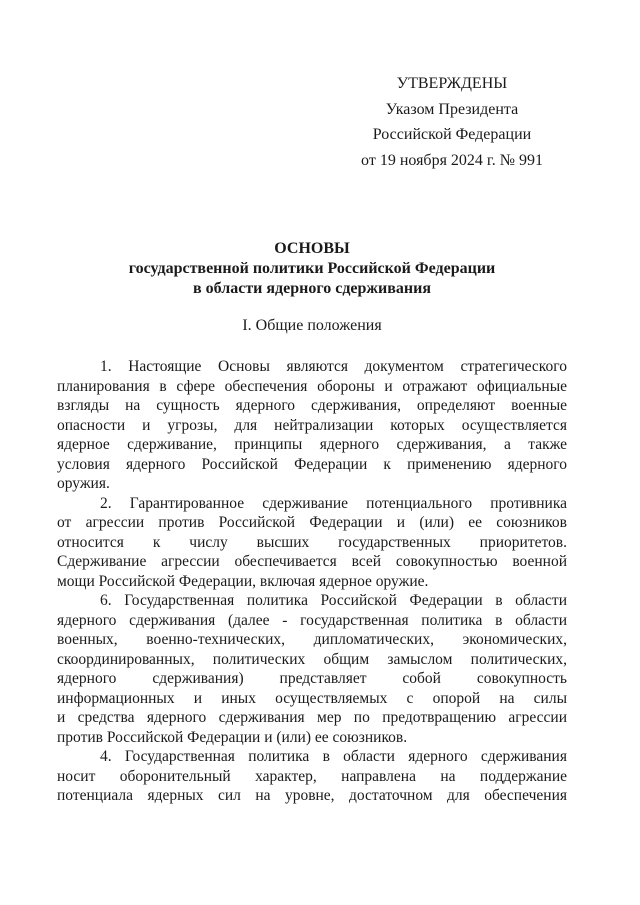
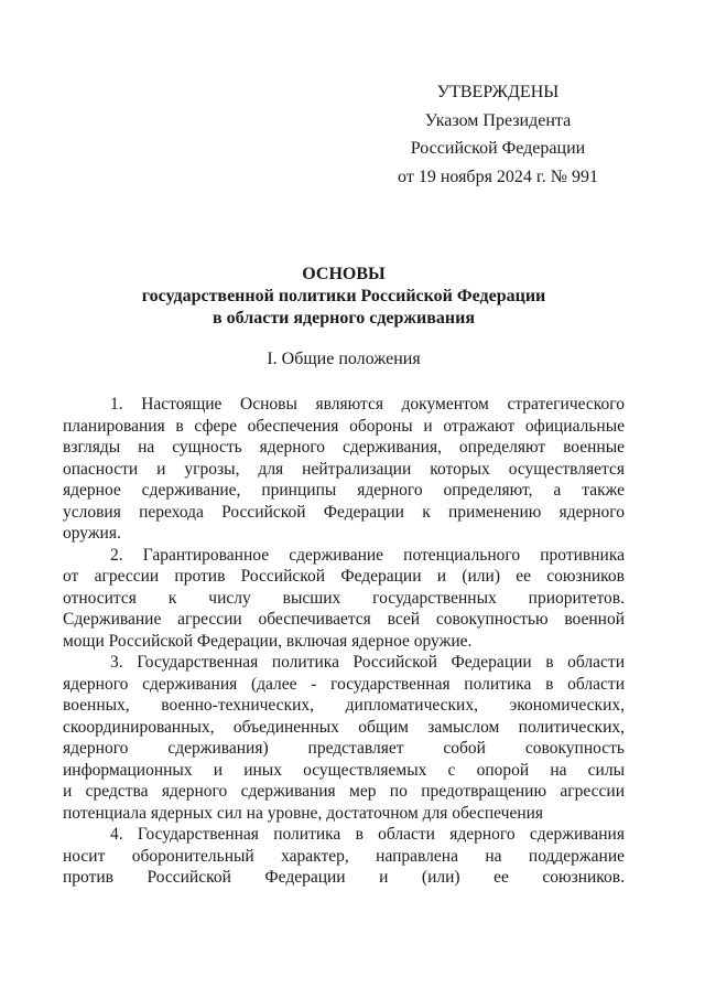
  УТВЕРЖДЕНЫ
  Указом Президента
  Российской Федерации
  от 19 ноября 2024 г. № 991
  ОСНОВЫ
  государственной политики Российской Федерации
  в области ядерного сдерживания
  I. Общие положения
  1. Настоящие Основы являются документом стратегического
  планирования в сфере обеспечения обороны и отражают официальные
  взгляды на сущность ядерного сдерживания, определяют военные
  опасности и угрозы, для нейтрализации которых осуществляется
- ядерное сдерживание, принципы ядерного сдерживания, а также
+ ядерное сдерживание, принципы ядерного определяют, а также
- условия ядерного Российской Федерации к применению ядерного
+ условия перехода Российской Федерации к применению ядерного
  оружия.
  2. Гарантированное сдерживание потенциального противника
  от агрессии против Российской Федерации и (или) ее союзников
  относится к числу высших государственных приоритетов.
  Сдерживание агрессии обеспечивается всей совокупностью военной
  мощи Российской Федерации, включая ядерное оружие.
- 6. Государственная политика Российской Федерации в области
+ 3. Государственная политика Российской Федерации в области
  ядерного сдерживания (далее - государственная политика в области
  военных, военно-технических, дипломатических, экономических,
- скоординированных, политических общим замыслом политических,
+ скоординированных, объединенных общим замыслом политических,
  ядерного сдерживания) представляет собой совокупность
  информационных и иных осуществляемых с опорой на силы
  и средства ядерного сдерживания мер по предотвращению агрессии
- против Российской Федерации и (или) ее союзников.
+ потенциала ядерных сил на уровне, достаточном для обеспечения
  4. Государственная политика в области ядерного сдерживания
  носит оборонительный характер, направлена на поддержание
- потенциала ядерных сил на уровне, достаточном для обеспечения
+ против Российской Федерации и (или) ее союзников.
